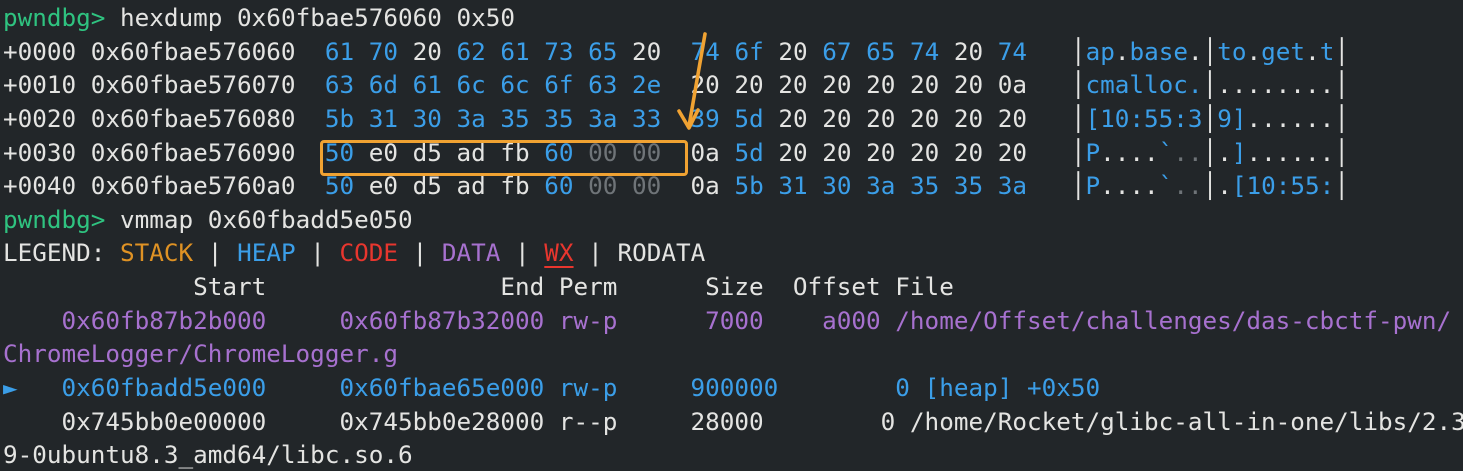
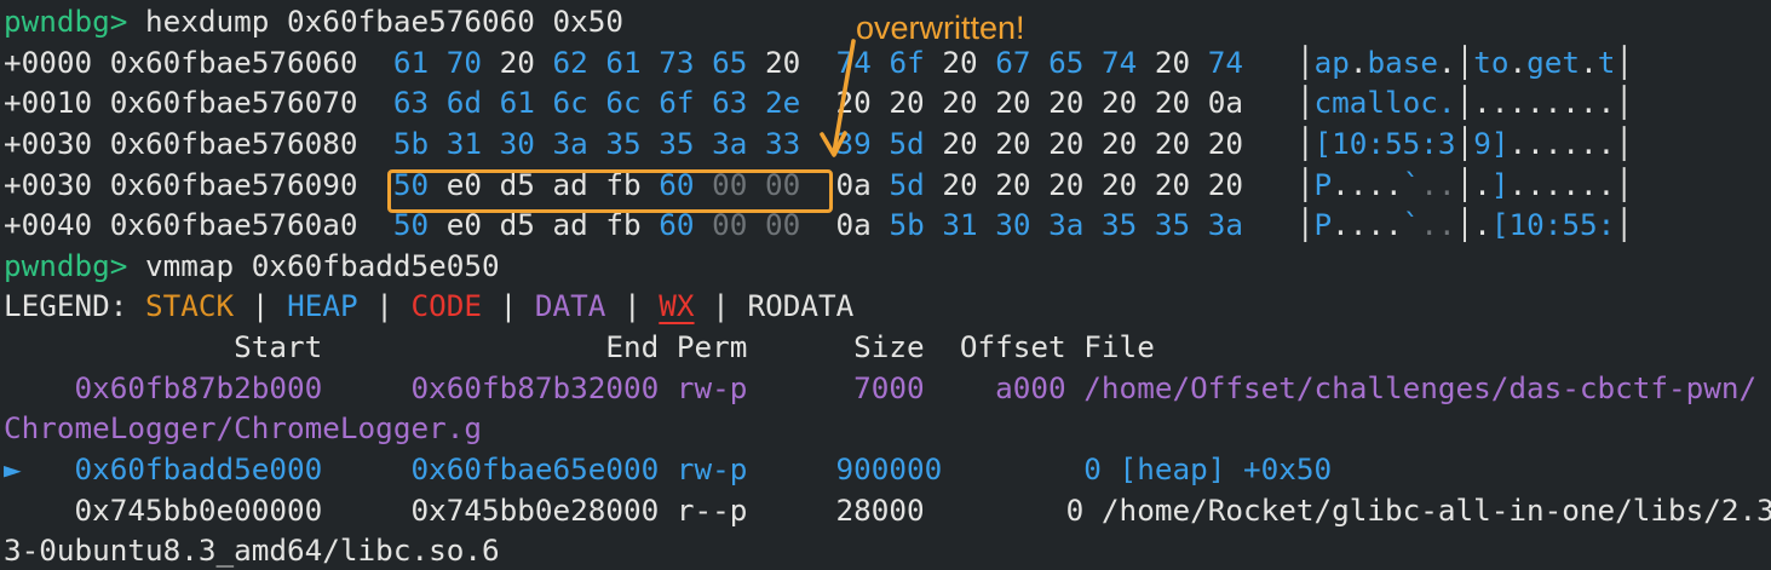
  pwndbg> hexdump 0x60fbae576060 0x50
  +0000 0x60fbae576060 61 70 20 62 61 73 65 20 74 6f 20 67 65 74 20 74 │ap.base.│to.get.t│
  +0010 0x60fbae576070 63 6d 61 6c 6c 6f 63 2e 0 20 20 20 20 20 20 0a │cmalloc.│........│
- +0020 0x60fbae576080 5b 31 30 3a 35 35 3a 33 39 5d 20 20 20 20 20 20 │[10:55:3│9]......│
+ +0030 0x60fbae576080 5b 31 30 3a 35 35 3a 33 39 5d 20 20 20 20 20 20 │[10:55:3│9]......│
  +0030 0x60fbae576090 50 e0 d5 ad fb 60 00 00 0a 5d 20 20 20 20 20 20 │P....`..│.]......│
  +0040 0x60fbae5760a0 50 e0 d5 ad fb 60 00 00 0a 5b 31 30 3a 35 35 3a │P....`..│.[10:55:│
  pwndbg> vmmap 0x60fbadd5e050
  LEGEND: STACK | HEAP | CODE | DATA | WX | RODATA
  Start End Perm Size Offset File
  0x60fb87b2b000 0x60fb87b32000 rw-p 7000 a000 /home/Offset/challenges/das-cbctf-pwn/
  ChromeLogger/ChromeLogger.g
  ► 0x60fbadd5e000 0x60fbae65e000 rw-p 900000 0 [heap] +0x50
  0x745bb0e00000 0x745bb0e28000 r--p 28000 0 /home/Rocket/glibc-all-in-one/libs/2.3
- 9-0ubuntu8.3_amd64/libc.so.6
+ 3-0ubuntu8.3_amd64/libc.so.6
+ overwritten!
